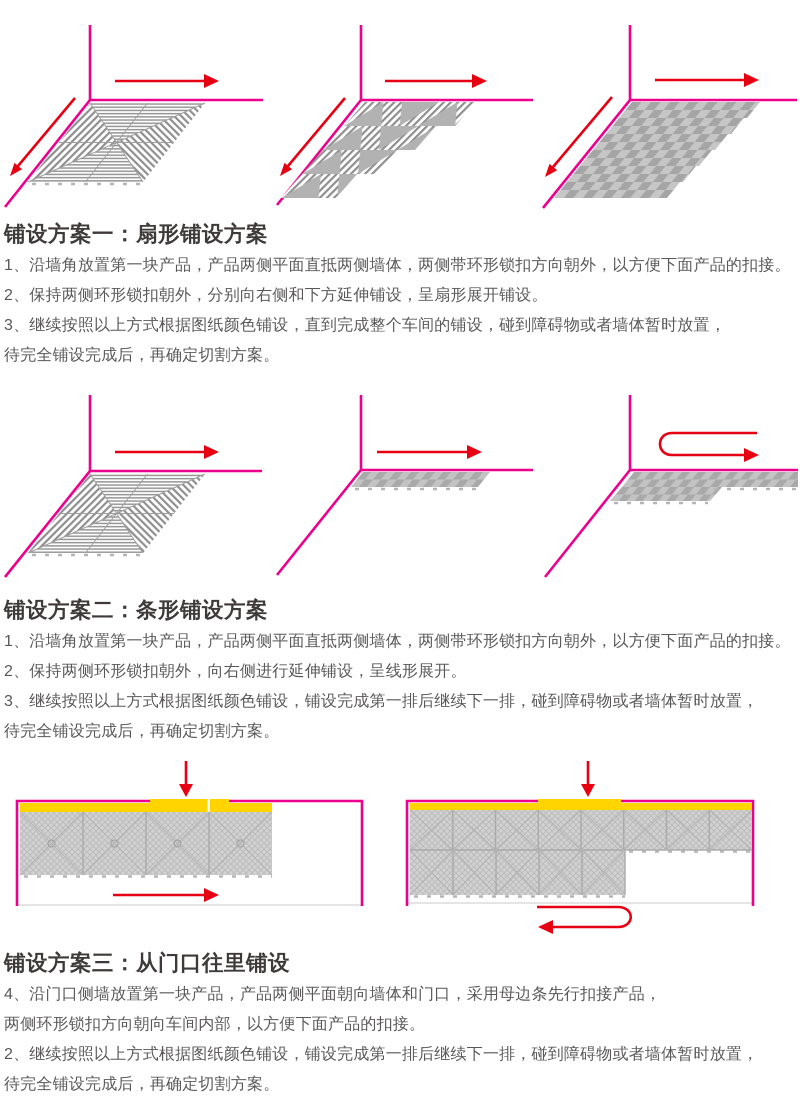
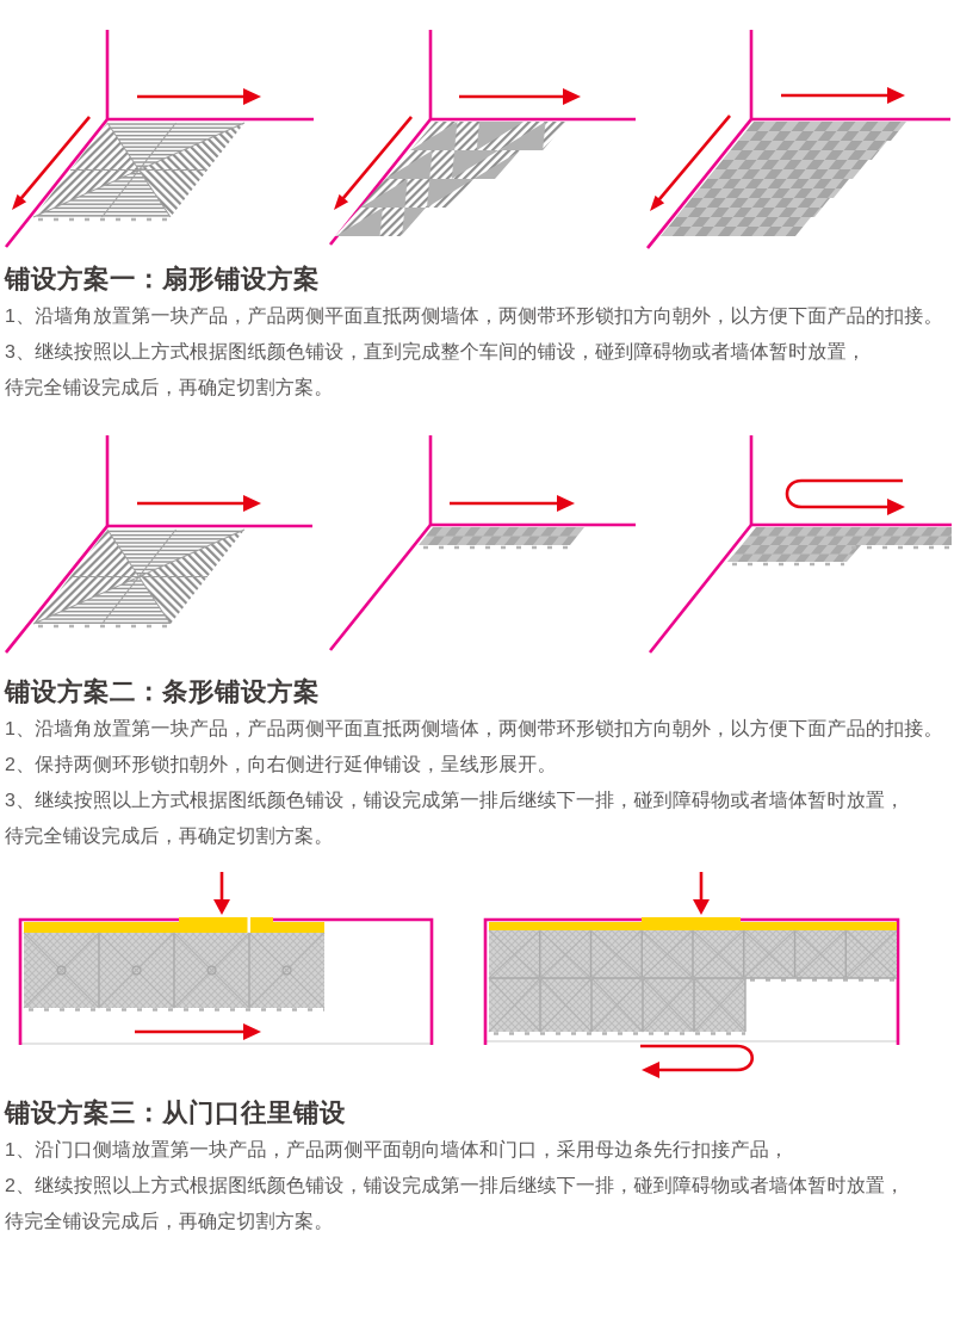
  铺设方案一：扇形铺设方案
  1、沿墙角放置第一块产品，产品两侧平面直抵两侧墙体，两侧带环形锁扣方向朝外，以方便下面产品的扣接。
- 2、保持两侧环形锁扣朝外，分别向右侧和下方延伸铺设，呈扇形展开铺设。
  3、继续按照以上方式根据图纸颜色铺设，直到完成整个车间的铺设，碰到障碍物或者墙体暂时放置，
  待完全铺设完成后，再确定切割方案。
  铺设方案二：条形铺设方案
  1、沿墙角放置第一块产品，产品两侧平面直抵两侧墙体，两侧带环形锁扣方向朝外，以方便下面产品的扣接。
  2、保持两侧环形锁扣朝外，向右侧进行延伸铺设，呈线形展开。
  3、继续按照以上方式根据图纸颜色铺设，铺设完成第一排后继续下一排，碰到障碍物或者墙体暂时放置，
  待完全铺设完成后，再确定切割方案。
  铺设方案三：从门口往里铺设
- 4、沿门口侧墙放置第一块产品，产品两侧平面朝向墙体和门口，采用母边条先行扣接产品，
+ 1、沿门口侧墙放置第一块产品，产品两侧平面朝向墙体和门口，采用母边条先行扣接产品，
- 两侧环形锁扣方向朝向车间内部，以方便下面产品的扣接。
  2、继续按照以上方式根据图纸颜色铺设，铺设完成第一排后继续下一排，碰到障碍物或者墙体暂时放置，
  待完全铺设完成后，再确定切割方案。
